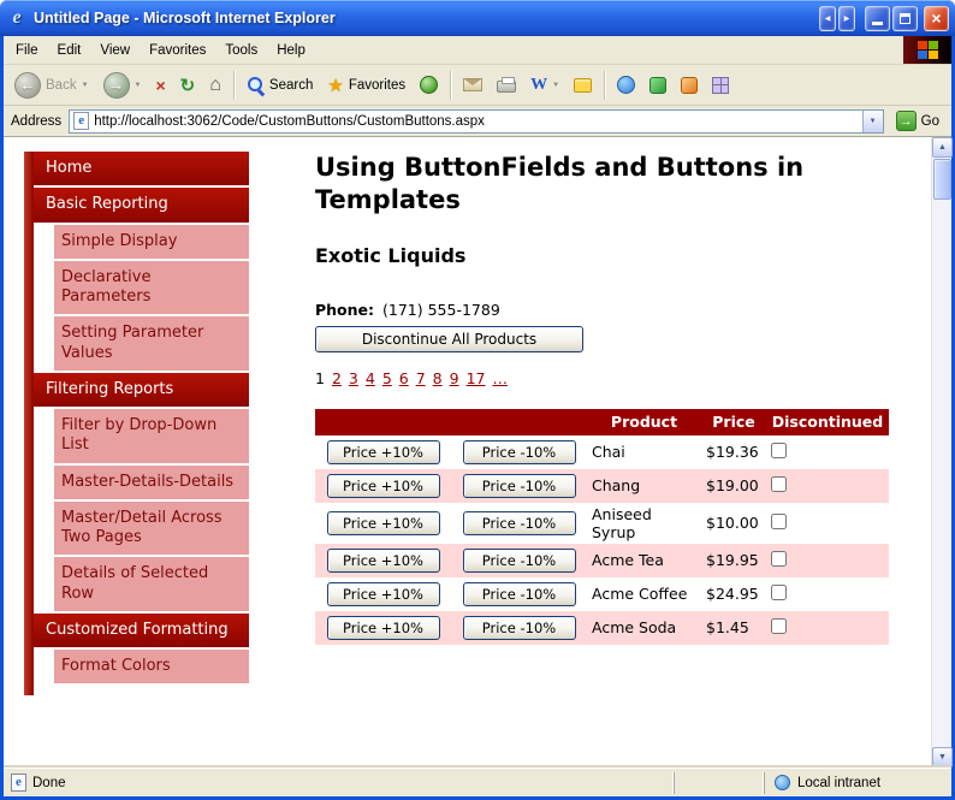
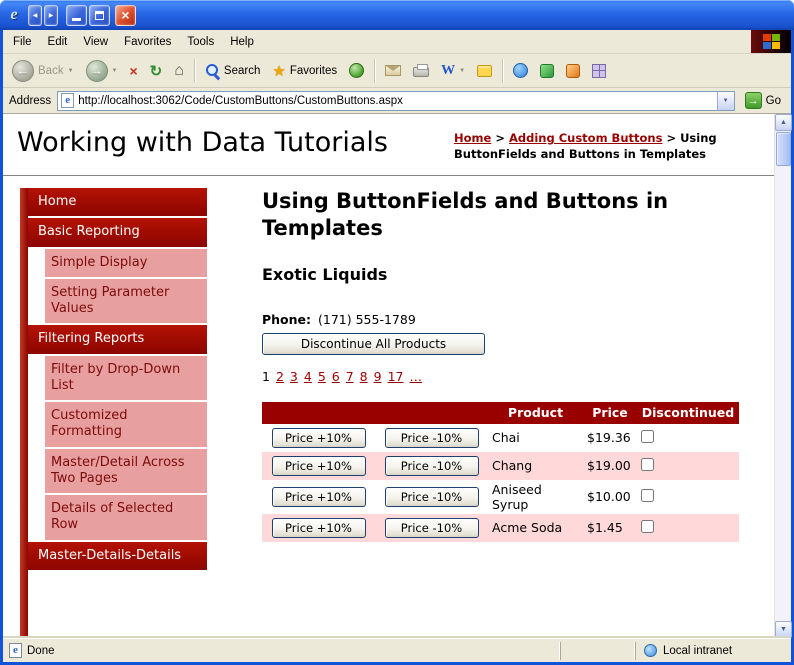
  e
- Untitled Page - Microsoft Internet Explorer
  ×
  File
  Edit
  View
  Favorites
  Tools
  Help
  ←
  Back
  →
  ×
  ↻
  ⌂
  Search
  ★
  Favorites
  W
  Address
  e
  http://localhost:3062/Code/CustomButtons/CustomButtons.aspx
  →
  Go
+ Working with Data Tutorials
+ Home > Adding Custom Buttons > Using ButtonFields and Buttons in Templates
  Home
  Basic Reporting
  Simple Display
- Declarative Parameters
  Setting Parameter Values
  Filtering Reports
  Filter by Drop-Down List
- Master-Details-Details
+ Customized Formatting
  Master/Detail Across Two Pages
  Details of Selected Row
- Customized Formatting
+ Master-Details-Details
- Format Colors
  Using ButtonFields and Buttons in Templates
  Exotic Liquids
  Phone: (171) 555-1789
  Discontinue All Products
  1 2 3 4 5 6 7 8 9 17 …
  		Product	Price	Discontinued
  Price +10%	Price -10%	Chai	$19.36
  Price +10%	Price -10%	Chang	$19.00
  Price +10%	Price -10%	Aniseed Syrup	$10.00
- Price +10%	Price -10%	Acme Tea	$19.95
- Price +10%	Price -10%	Acme Coffee	$24.95
  Price +10%	Price -10%	Acme Soda	$1.45
  e
  Done
  Local intranet
